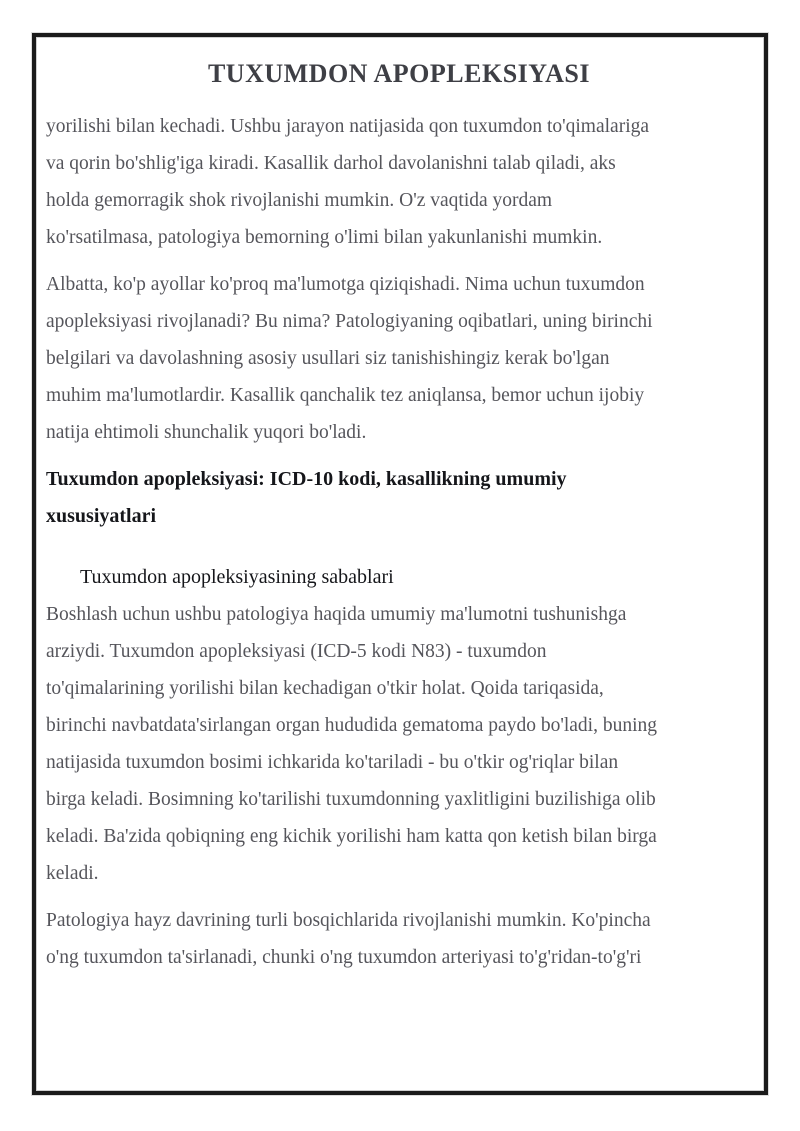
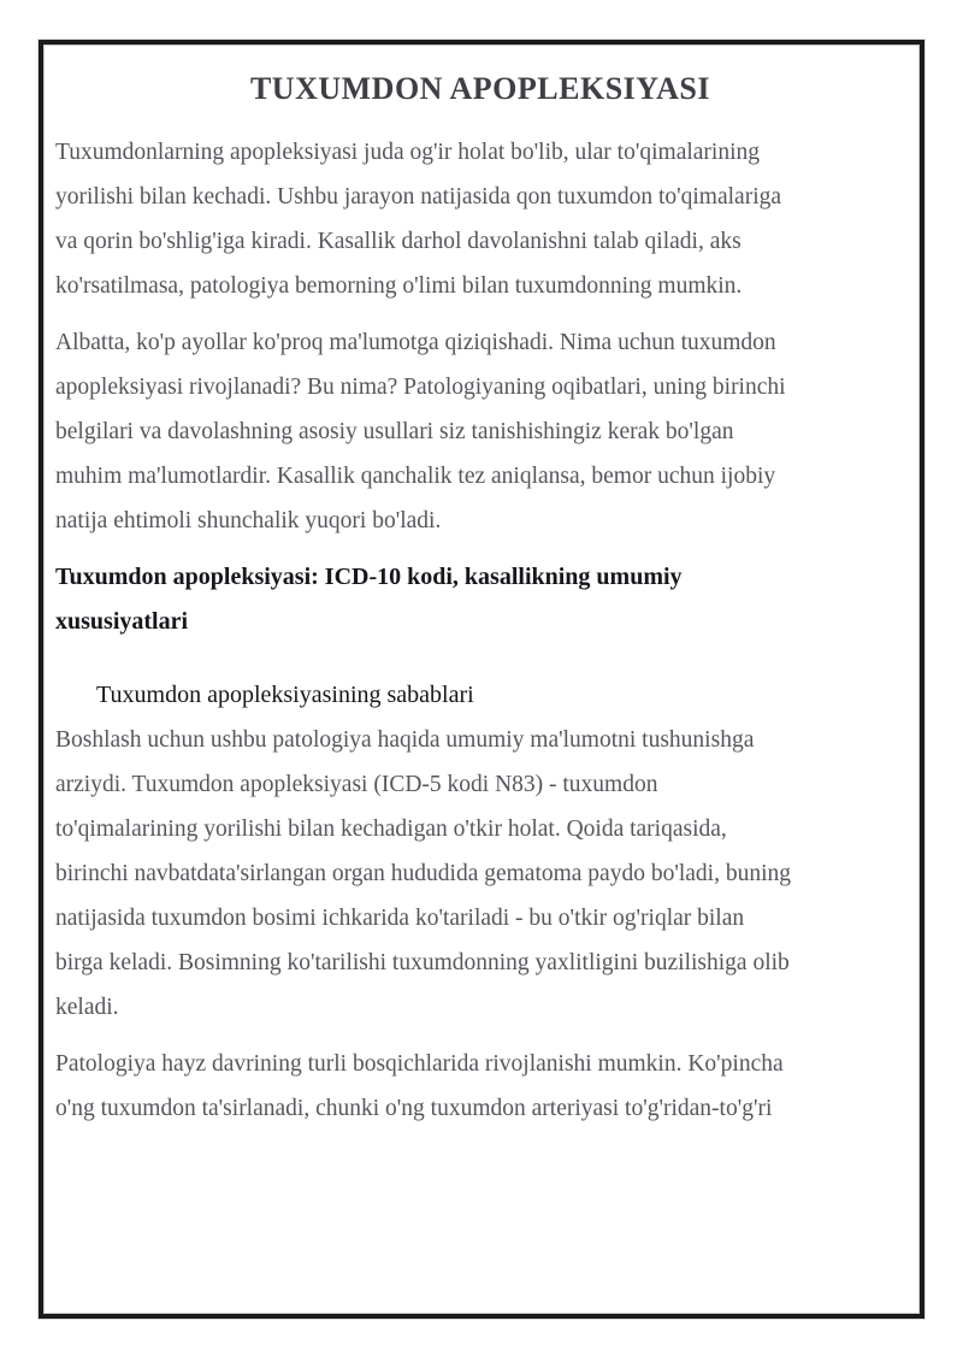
  TUXUMDON APOPLEKSIYASI
+ Tuxumdonlarning apopleksiyasi juda og'ir holat bo'lib, ular to'qimalarining
  yorilishi bilan kechadi. Ushbu jarayon natijasida qon tuxumdon to'qimalariga
  va qorin bo'shlig'iga kiradi. Kasallik darhol davolanishni talab qiladi, aks
- holda gemorragik shok rivojlanishi mumkin. O'z vaqtida yordam
- ko'rsatilmasa, patologiya bemorning o'limi bilan yakunlanishi mumkin.
+ ko'rsatilmasa, patologiya bemorning o'limi bilan tuxumdonning mumkin.
  Albatta, ko'p ayollar ko'proq ma'lumotga qiziqishadi. Nima uchun tuxumdon
  apopleksiyasi rivojlanadi? Bu nima? Patologiyaning oqibatlari, uning birinchi
  belgilari va davolashning asosiy usullari siz tanishishingiz kerak bo'lgan
  muhim ma'lumotlardir. Kasallik qanchalik tez aniqlansa, bemor uchun ijobiy
  natija ehtimoli shunchalik yuqori bo'ladi.
  Tuxumdon apopleksiyasi: ICD-10 kodi, kasallikning umumiy
  xususiyatlari
  Tuxumdon apopleksiyasining sabablari
  Boshlash uchun ushbu patologiya haqida umumiy ma'lumotni tushunishga
  arziydi. Tuxumdon apopleksiyasi (ICD-5 kodi N83) - tuxumdon
  to'qimalarining yorilishi bilan kechadigan o'tkir holat. Qoida tariqasida,
  birinchi navbatdata'sirlangan organ hududida gematoma paydo bo'ladi, buning
  natijasida tuxumdon bosimi ichkarida ko'tariladi - bu o'tkir og'riqlar bilan
  birga keladi. Bosimning ko'tarilishi tuxumdonning yaxlitligini buzilishiga olib
- keladi. Ba'zida qobiqning eng kichik yorilishi ham katta qon ketish bilan birga
  keladi.
  Patologiya hayz davrining turli bosqichlarida rivojlanishi mumkin. Ko'pincha
  o'ng tuxumdon ta'sirlanadi, chunki o'ng tuxumdon arteriyasi to'g'ridan-to'g'ri
